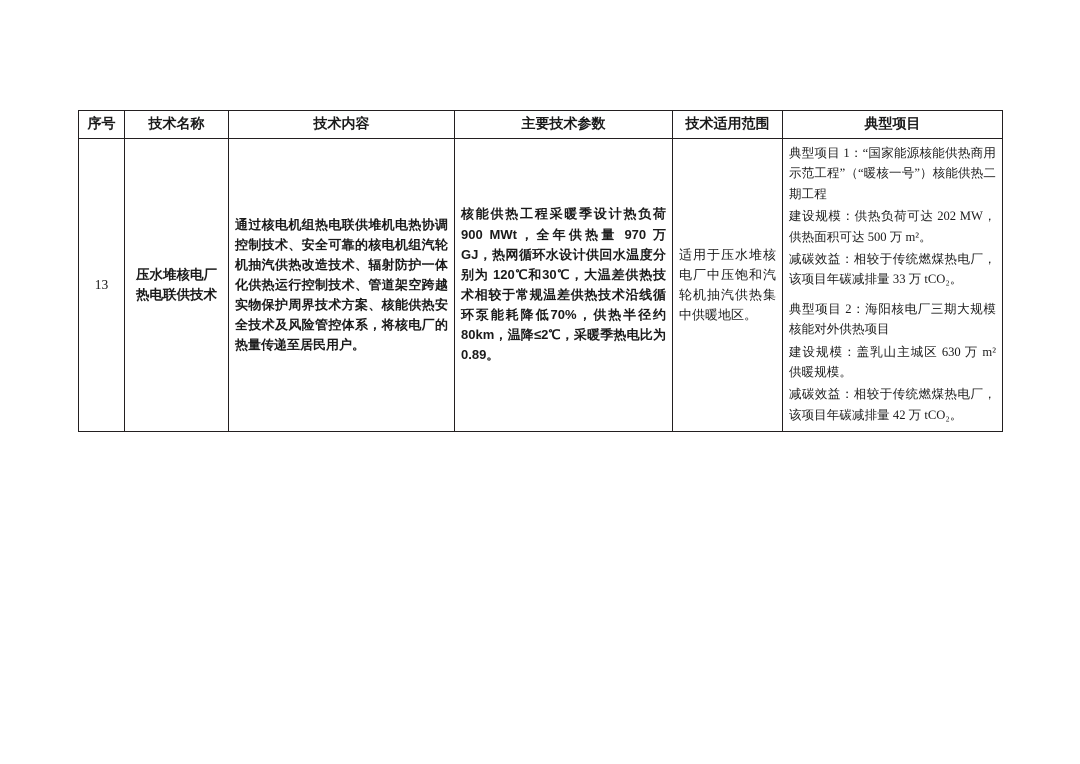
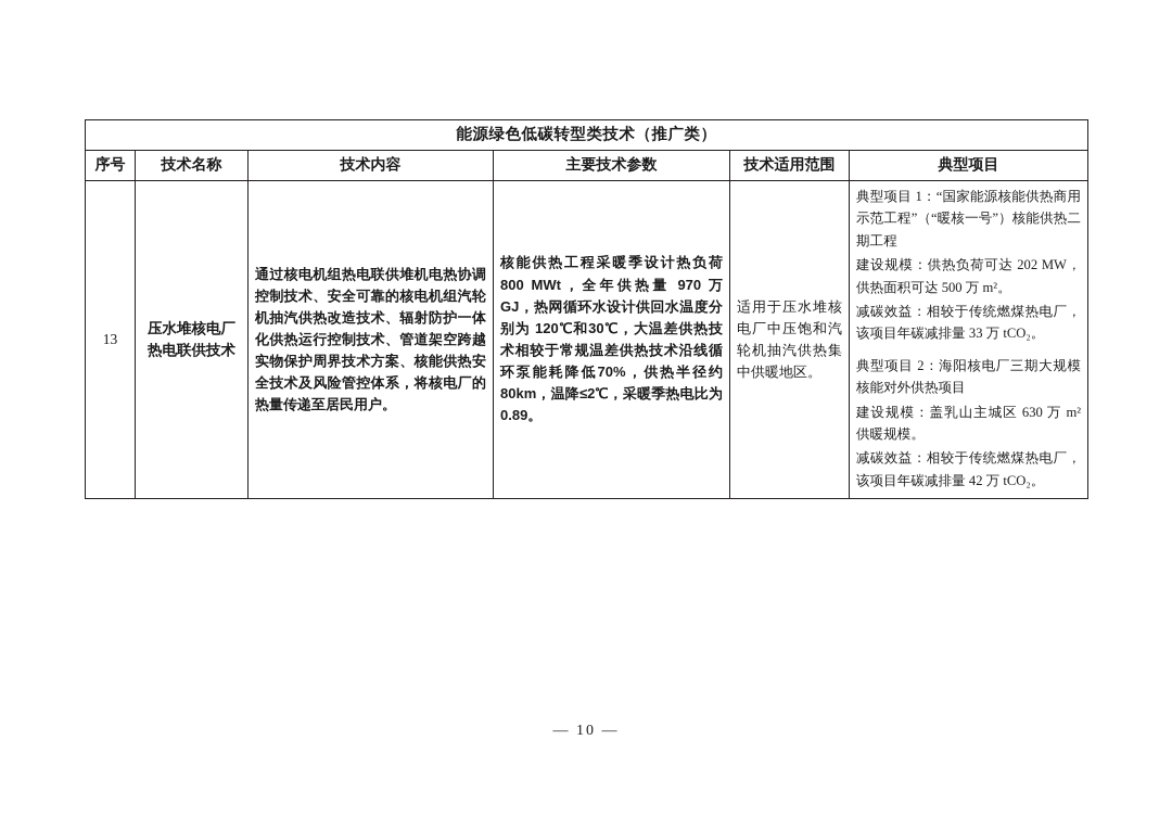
+ 能源绿色低碳转型类技术（推广类）
  序号	技术名称	技术内容	主要技术参数	技术适用范围	典型项目
- 13	压水堆核电厂热电联供技术	通过核电机组热电联供堆机电热协调控制技术、安全可靠的核电机组汽轮机抽汽供热改造技术、辐射防护一体化供热运行控制技术、管道架空跨越实物保护周界技术方案、核能供热安全技术及风险管控体系，将核电厂的热量传递至居民用户。	核能供热工程采暖季设计热负荷 900 MWt，全年供热量 970 万 GJ，热网循环水设计供回水温度分别为 120℃和30℃，大温差供热技术相较于常规温差供热技术沿线循环泵能耗降低70%，供热半径约 80km，温降≤2℃，采暖季热电比为 0.89。	适用于压水堆核电厂中压饱和汽轮机抽汽供热集中供暖地区。	典型项目 1：“国家能源核能供热商用示范工程”（“暖核一号”）核能供热二期工程 建设规模：供热负荷可达 202 MW，供热面积可达 500 万 m²。 减碳效益：相较于传统燃煤热电厂，该项目年碳减排量 33 万 tCO₂。 典型项目 2：海阳核电厂三期大规模核能对外供热项目 建设规模：盖乳山主城区 630 万 m² 供暖规模。 减碳效益：相较于传统燃煤热电厂，该项目年碳减排量 42 万 tCO₂。
+ 13	压水堆核电厂热电联供技术	通过核电机组热电联供堆机电热协调控制技术、安全可靠的核电机组汽轮机抽汽供热改造技术、辐射防护一体化供热运行控制技术、管道架空跨越实物保护周界技术方案、核能供热安全技术及风险管控体系，将核电厂的热量传递至居民用户。	核能供热工程采暖季设计热负荷 800 MWt，全年供热量 970 万 GJ，热网循环水设计供回水温度分别为 120℃和30℃，大温差供热技术相较于常规温差供热技术沿线循环泵能耗降低70%，供热半径约 80km，温降≤2℃，采暖季热电比为 0.89。	适用于压水堆核电厂中压饱和汽轮机抽汽供热集中供暖地区。	典型项目 1：“国家能源核能供热商用示范工程”（“暖核一号”）核能供热二期工程 建设规模：供热负荷可达 202 MW，供热面积可达 500 万 m²。 减碳效益：相较于传统燃煤热电厂，该项目年碳减排量 33 万 tCO₂。 典型项目 2：海阳核电厂三期大规模核能对外供热项目 建设规模：盖乳山主城区 630 万 m² 供暖规模。 减碳效益：相较于传统燃煤热电厂，该项目年碳减排量 42 万 tCO₂。
+ — 10 —
